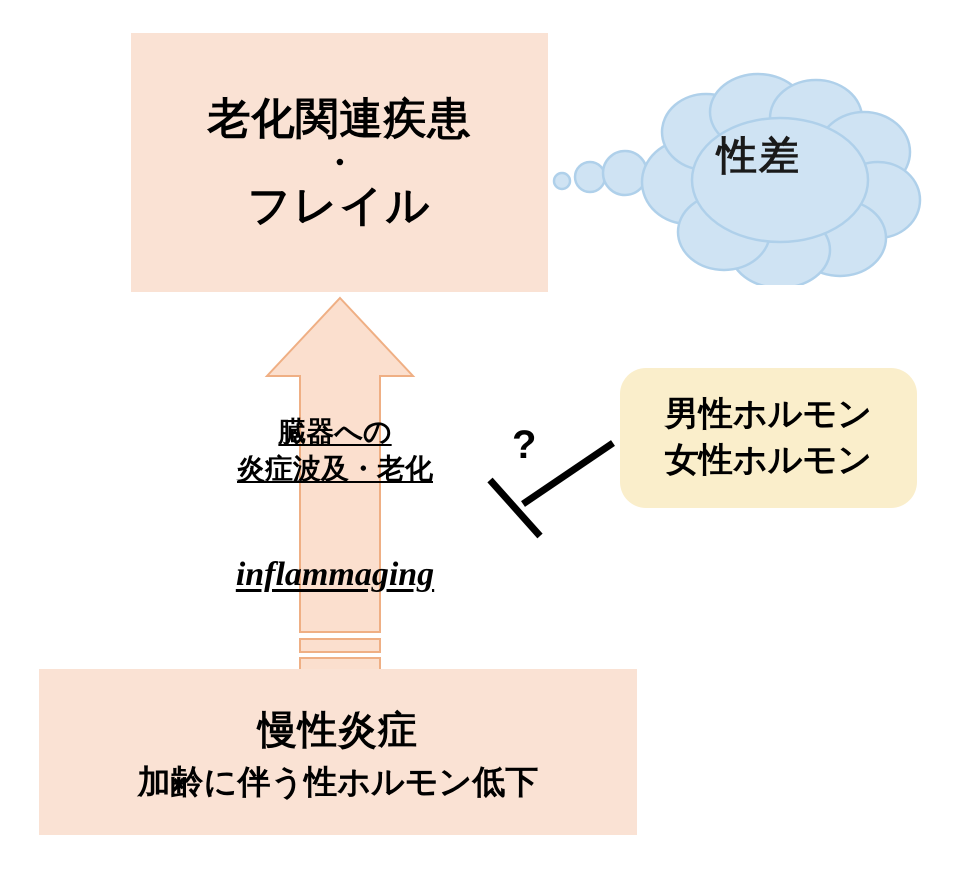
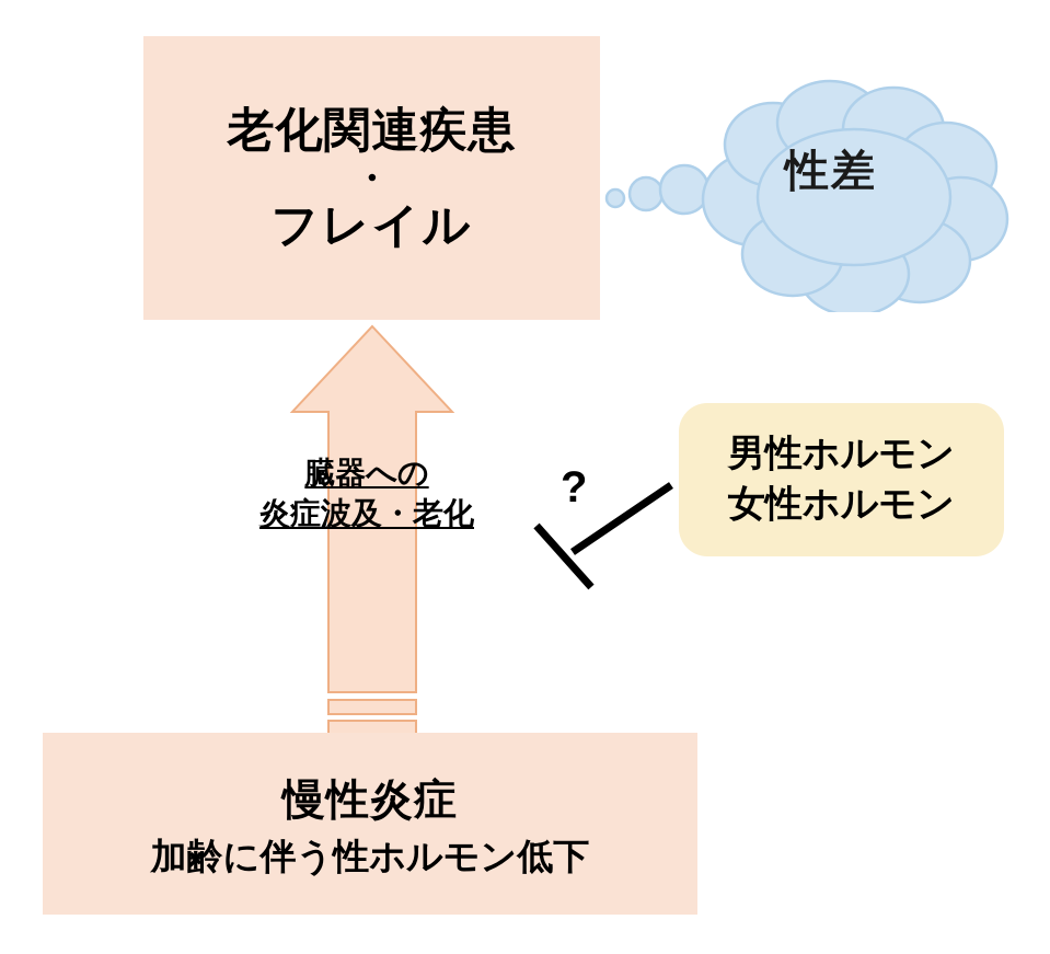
  老化関連疾患
  ・
  フレイル
  性差
  臓器への
  炎症波及・老化
- inflammaging
  ?
  男性ホルモン
  女性ホルモン
  慢性炎症
  加齢に伴う性ホルモン低下
